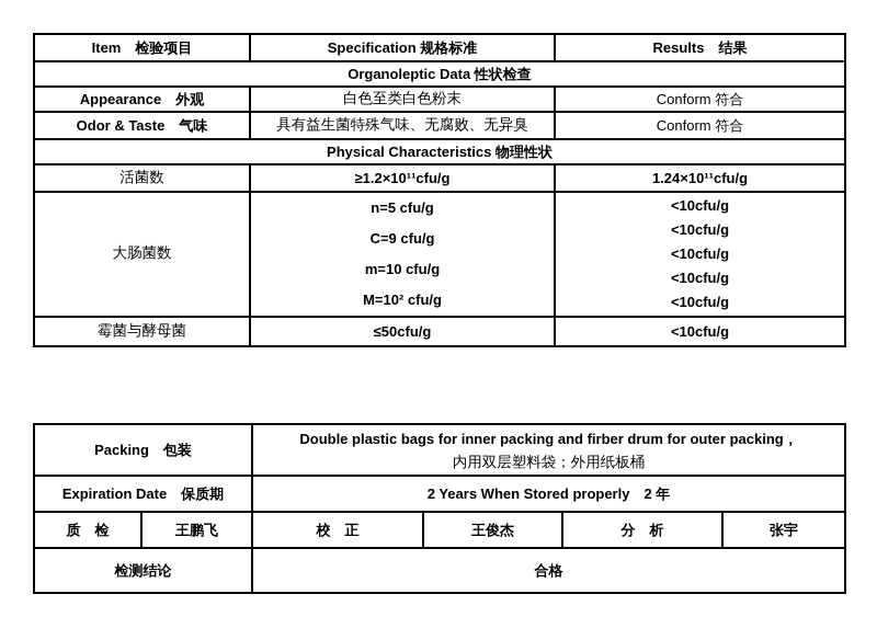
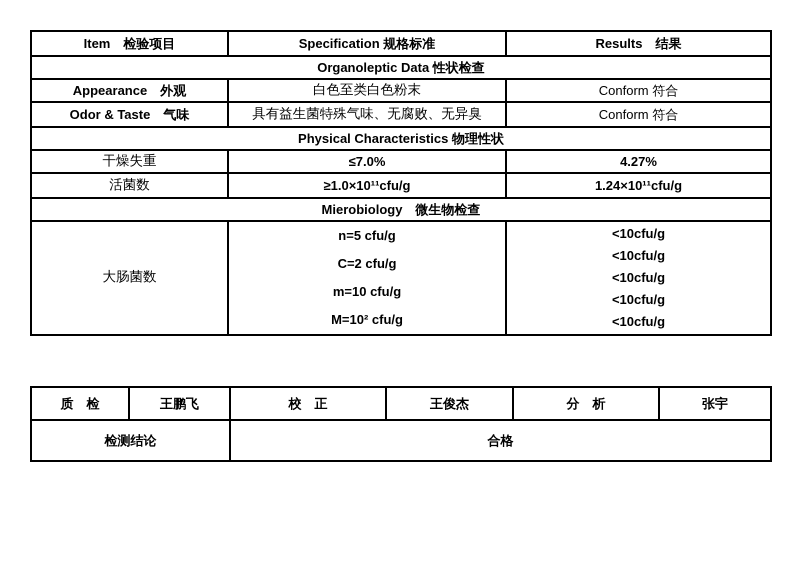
  Item 检验项目	Specification 规格标准	Results 结果
  Organoleptic Data 性状检查
  Appearance 外观	白色至类白色粉末	Conform 符合
  Odor & Taste 气味	具有益生菌特殊气味、无腐败、无异臭	Conform 符合
  Physical Characteristics 物理性状
+ 干燥失重	≤7.0%	4.27%
- 活菌数	≥1.2×10¹¹cfu/g	1.24×10¹¹cfu/g
+ 活菌数	≥1.0×10¹¹cfu/g	1.24×10¹¹cfu/g
+ Mierobiology 微生物检查
- 大肠菌数	n=5 cfu/g C=9 cfu/g m=10 cfu/g M=10² cfu/g	<10cfu/g <10cfu/g <10cfu/g <10cfu/g <10cfu/g
+ 大肠菌数	n=5 cfu/g C=2 cfu/g m=10 cfu/g M=10² cfu/g	<10cfu/g <10cfu/g <10cfu/g <10cfu/g <10cfu/g
- 霉菌与酵母菌	≤50cfu/g	<10cfu/g
- Packing 包装	Double plastic bags for inner packing and firber drum for outer packing， 内用双层塑料袋；外用纸板桶
- Expiration Date 保质期	2 Years When Stored properly 2 年
  质 检	王鹏飞	校 正	王俊杰	分 析	张宇
  检测结论	合格
